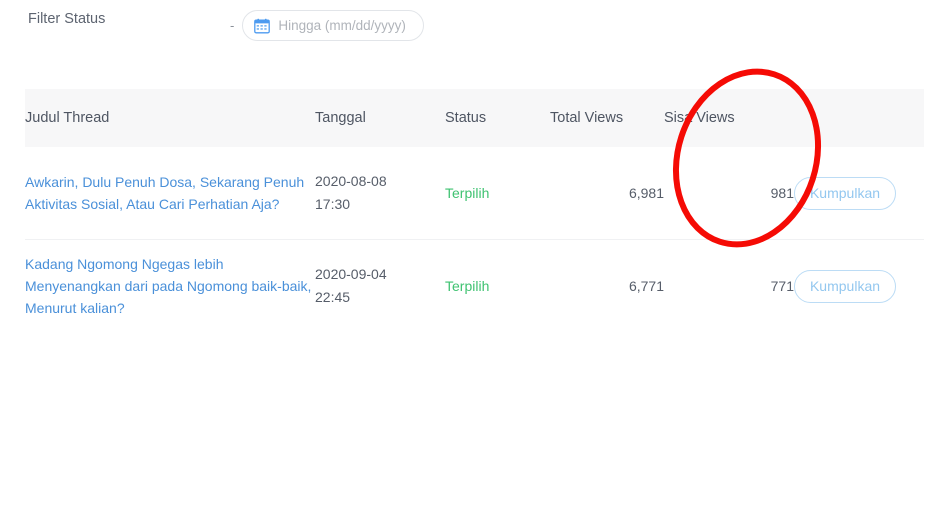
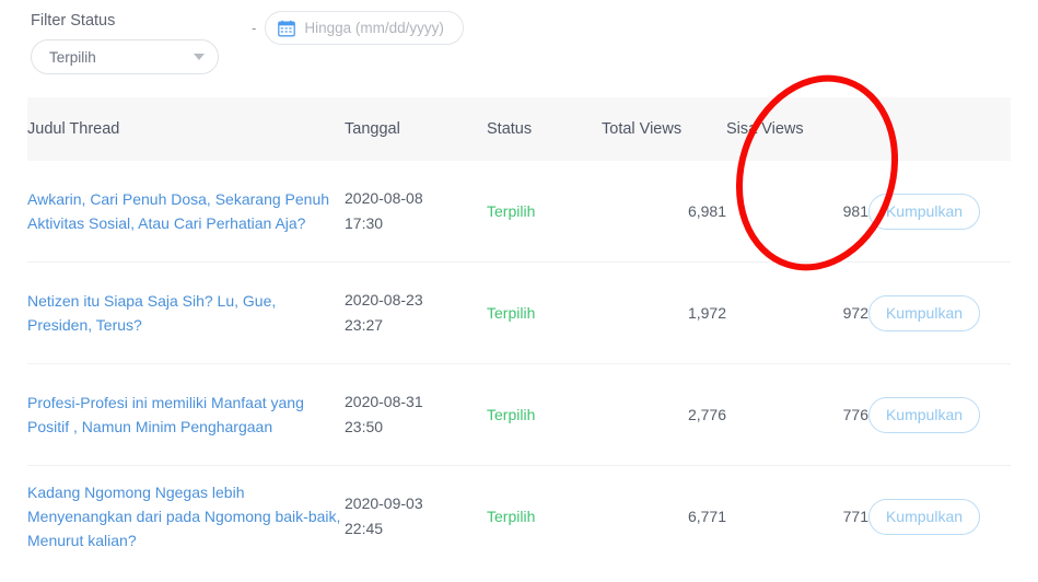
  Filter Status
+ Terpilih
  -
  Hingga (mm/dd/yyyy)
  Judul Thread	Tanggal	Status	Total Views	Sis Views
- Awkarin, Dulu Penuh Dosa, Sekarang Penuh Aktivitas Sosial, Atau Cari Perhatian Aja?	2020-08-08 17:30	Terpilih	6,981	981	Kumpulkan
+ Awkarin, Cari Penuh Dosa, Sekarang Penuh Aktivitas Sosial, Atau Cari Perhatian Aja?	2020-08-08 17:30	Terpilih	6,981	981	Kumpulkan
+ Netizen itu Siapa Saja Sih? Lu, Gue, Presiden, Terus?	2020-08-23 23:27	Terpilih	1,972	972	Kumpulkan
+ Profesi-Profesi ini memiliki Manfaat yang Positif , Namun Minim Penghargaan	2020-08-31 23:50	Terpilih	2,776	776	Kumpulkan
- Kadang Ngomong Ngegas lebih Menyenangkan dari pada Ngomong baik-baik, Menurut kalian?	2020-09-04 22:45	Terpilih	6,771	771	Kumpulkan
+ Kadang Ngomong Ngegas lebih Menyenangkan dari pada Ngomong baik-baik, Menurut kalian?	2020-09-03 22:45	Terpilih	6,771	771	Kumpulkan
